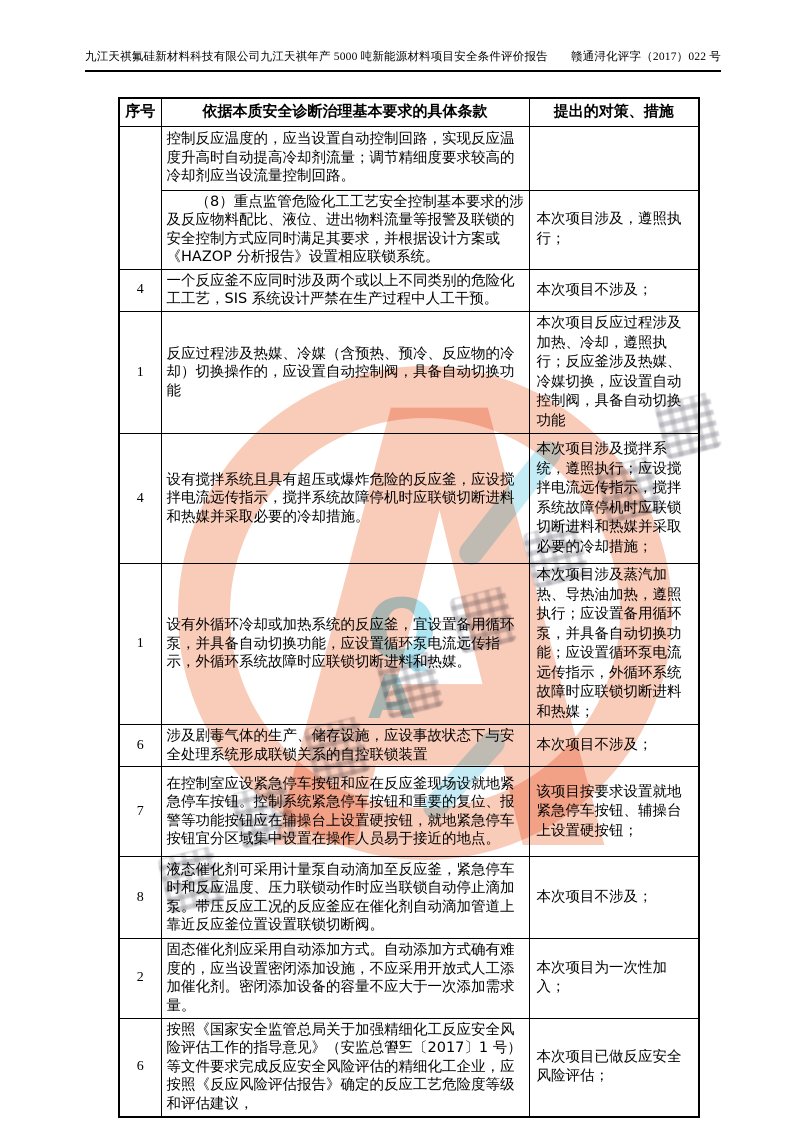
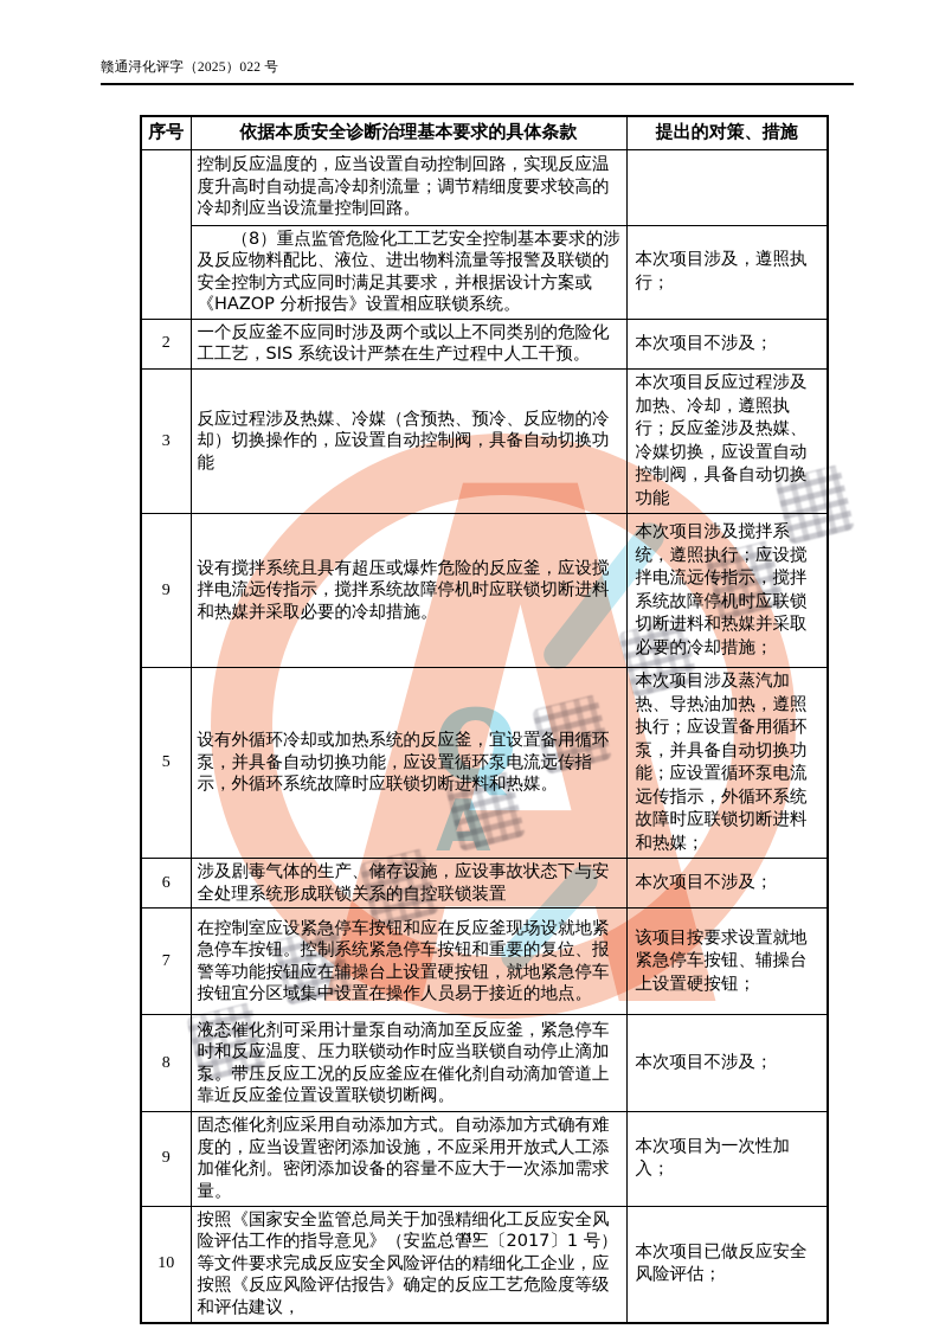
- 九江天祺氟硅新材料科技有限公司九江天祺年产 5000 吨新能源材料项目安全条件评价报告
- 赣通浔化评字（2017）022 号
+ 赣通浔化评字（2025）022 号
  序号	依据本质安全诊断治理基本要求的具体条款	提出的对策、措施
  	控制反应温度的，应当设置自动控制回路，实现反应温度升高时自动提高冷却剂流量；调节精细度要求较高的冷却剂应当设流量控制回路。
  （8）重点监管危险化工工艺安全控制基本要求的涉及反应物料配比、液位、进出物料流量等报警及联锁的安全控制方式应同时满足其要求，并根据设计方案或《HAZOP 分析报告》设置相应联锁系统。	本次项目涉及，遵照执行；
- 4	一个反应釜不应同时涉及两个或以上不同类别的危险化工工艺，SIS 系统设计严禁在生产过程中人工干预。	本次项目不涉及；
+ 2	一个反应釜不应同时涉及两个或以上不同类别的危险化工工艺，SIS 系统设计严禁在生产过程中人工干预。	本次项目不涉及；
- 1	反应过程涉及热媒、冷媒（含预热、预冷、反应物的冷却）切换操作的，应设置自动控制阀，具备自动切换功能	本次项目反应过程涉及加热、冷却，遵照执行；反应釜涉及热媒、冷媒切换，应设置自动控制阀，具备自动切功能
+ 3	反应过程涉及热媒、冷媒（含预热、预冷、反应物的冷却）切换操作的，应设置自动控制阀，具备自动切换功能	本次项目反应过程涉及加热、冷却，遵照执行；反应釜涉及热媒、冷媒切换，应设置自动控制阀，具备自动切功能
- 4	设有搅拌系统且具有超压或爆炸危险的反应釜，应设搅拌电流远传指示，搅拌系统故障停机时应联锁切断进料和热媒并采取必要的冷却措施。	本次项目涉及搅拌系统，遵照设搅拌电流远搅拌系统故障停锁切料和热媒并采取冷却措施；
+ 9	设有搅拌系统且具有超压或爆炸危险的反应釜，应设搅拌电流远传指示，搅拌系统故障停机时应联锁切断进料和热媒并采取必要的冷却措施。	本次项目涉及搅拌系统，遵照设搅拌电流远搅拌系统故障停锁切料和热媒并采取冷却措施；
- 1	设有外循环冷却或加热系统的反应釜，宜设置泵，并具备自动切换功能，应设置循环泵电流示，外循环系统故障时应联锁切断热媒。	涉及蒸汽加热、导热油加热，遵照执行；应设置备用循环泵，并具备自动切换功能；应设置循环泵电流远传指示，外循环系统故障时应联锁切断进料和热媒；
+ 5	设有外循环冷却或加热系统的反应釜，宜设置泵，并具备自动切换功能，应设置循环泵电流示，外循环系统故障时应联锁切断热媒。	涉及蒸汽加热、导热油加热，遵照执行；应设置备用循环泵，并具备自动切换功能；应设置循环泵电流远传指示，外循环系统故障时应联锁切断进料和热媒；
  6	涉及剧毒气体的生产，应设事故状态下与安全处理系统形成联锁关联锁装置	本次项目不涉及；
  7	在控制室应设紧停车按钮和应在反应釜现场设就地紧急停车按统紧急停车按钮和重要的复位、报警等功能按操台上设置硬按钮，就地紧急停车按钮宜分区设置在操作人员易于接近的地点。	该项目按要求设置就地紧急停车按钮、辅操台上设置硬按钮；
  8	剂可采用计量泵自动滴加至反应釜，紧急停车温度、压力联锁动作时应当联锁自动停止滴加带压反应工况的反应釜应在催化剂自动滴加管道上靠近反应釜位置设置联锁切断阀。	本次项目不涉及；
- 2	固态催化剂应采用自动添加方式。自动添加方式确有难度的，应当设置密闭添加设施，不应采用开放式人工添加催化剂。密闭添加设备的容量不应大于一次添加需求量。	本次项目为一次性加入；
+ 9	固态催化剂应采用自动添加方式。自动添加方式确有难度的，应当设置密闭添加设施，不应采用开放式人工添加催化剂。密闭添加设备的容量不应大于一次添加需求量。	本次项目为一次性加入；
- 6	按照《国家安全监管总局关于加强精细化工反应安全风险评估工作的指导意见》（安监总管三〔2017〕1 号）等文件要求完成反应安全风险评估的精细化工企业，应按照《反应风险评估报告》确定的反应工艺危险度等级和评估建议，	本次项目已做反应安全风险评估；
+ 10	按照《国家安全监管总局关于加强精细化工反应安全风险评估工作的指导意见》（安监总管三〔2017〕1 号）等文件要求完成反应安全风险评估的精细化工企业，应按照《反应风险评估报告》确定的反应工艺危险度等级和评估建议，	本次项目已做反应安全风险评估；
  A
  Q
  119
